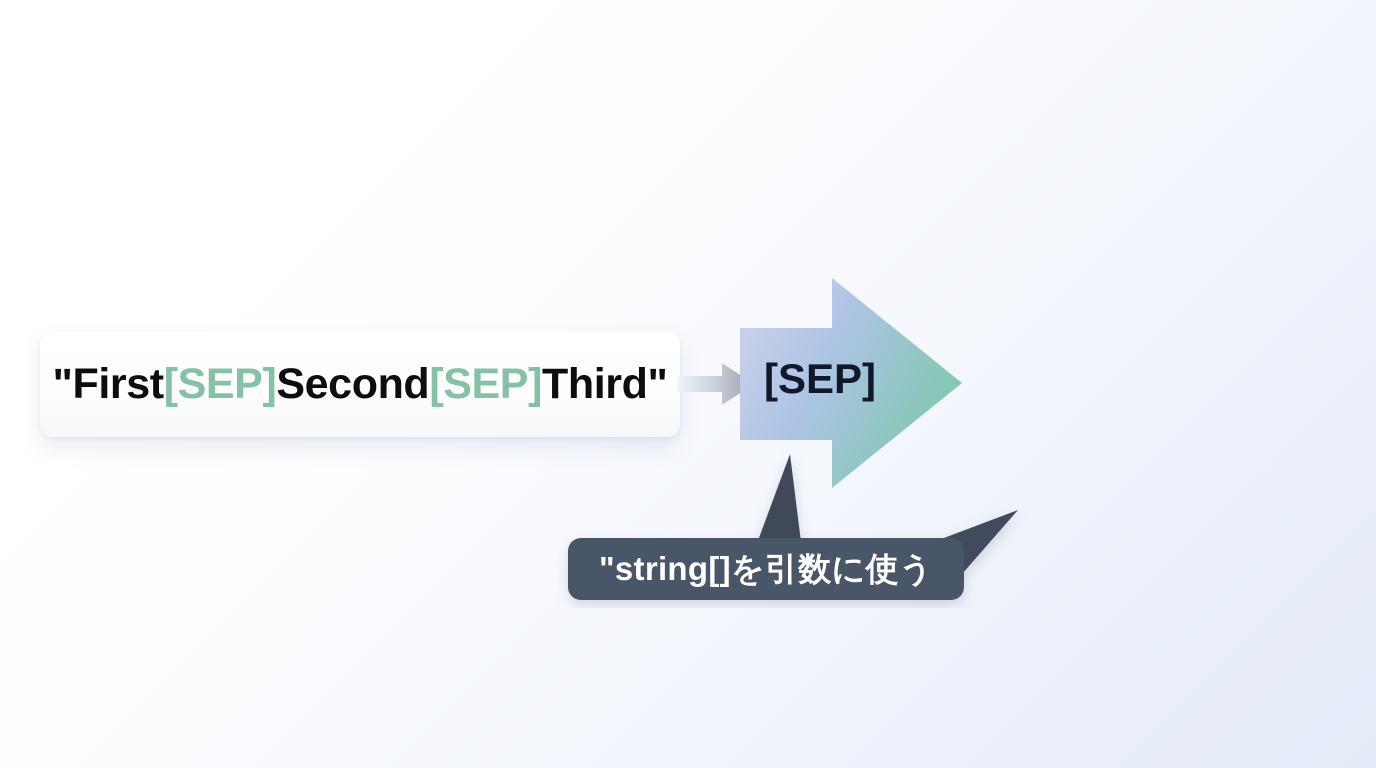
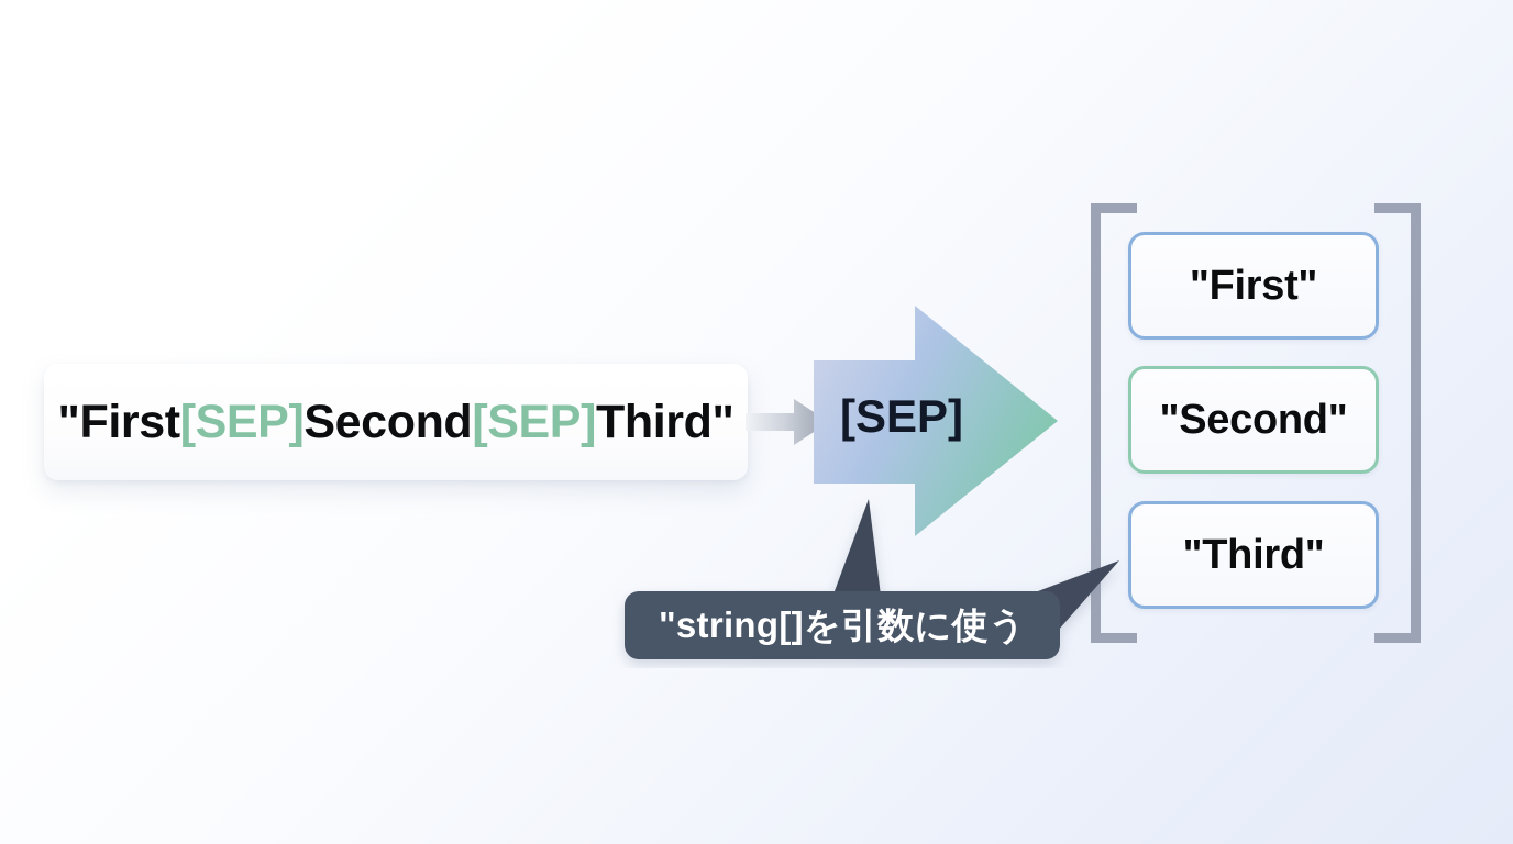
  "First[SEP]Second[SEP]Third"
  [SEP]
+ "First"
+ "Second"
+ "Third"
  "string[]を引数に使う
